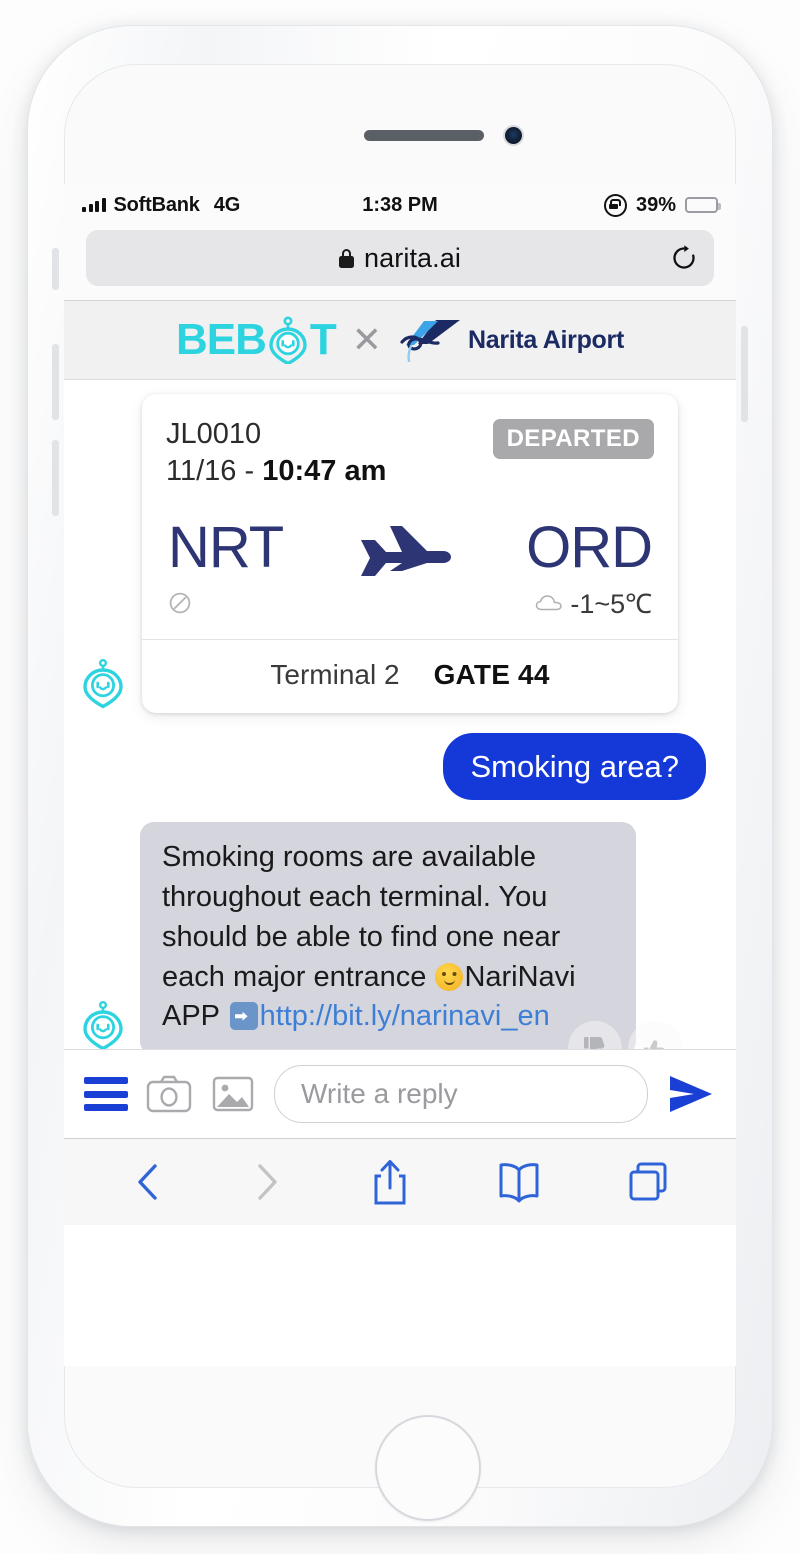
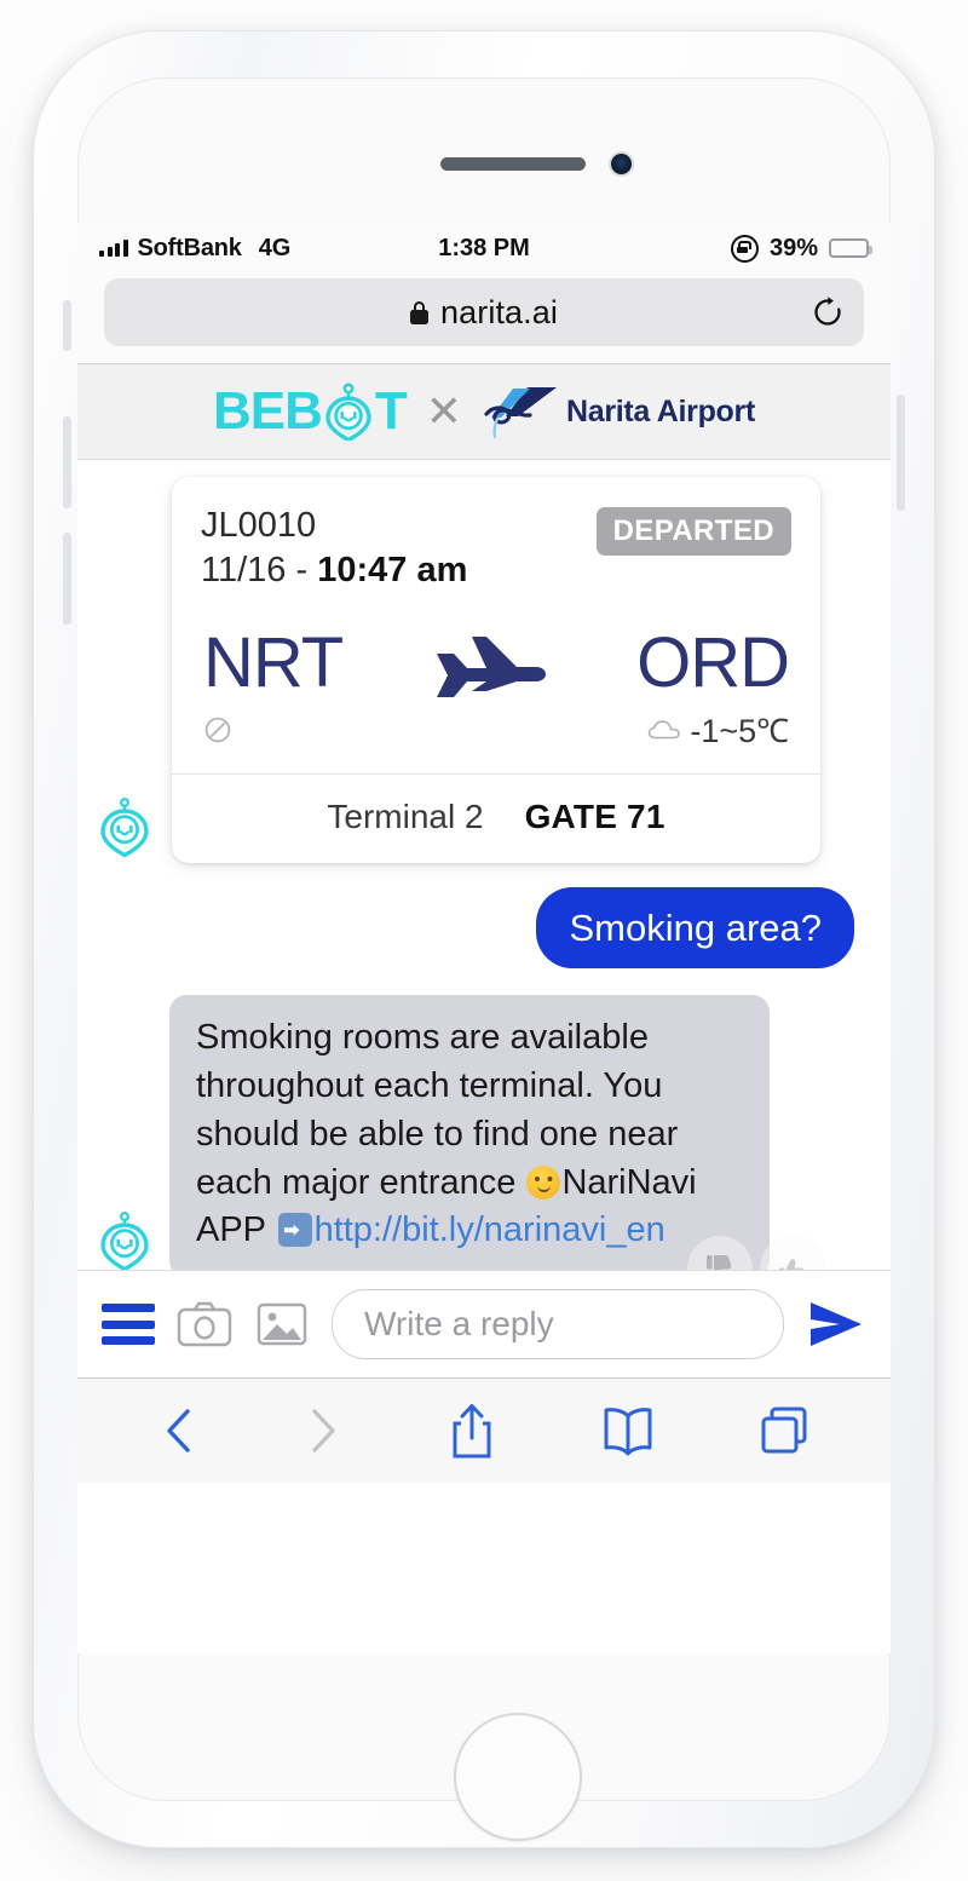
  SoftBank
  4G
  1:38 PM
  39%
  narita.ai
  BEB
  T
  ✕
  Narita Airport
  JL0010
  11/16 - 10:47 am
  DEPARTED
  NRT
  ORD
  -1~5℃
  Terminal 2
- GATE 44
+ GATE 71
  Smoking area?
  Smoking rooms are available throughout each terminal. You should be able to find one near each major entrance NariNavi APP http://bit.ly/narinavi_en
  Write a reply
